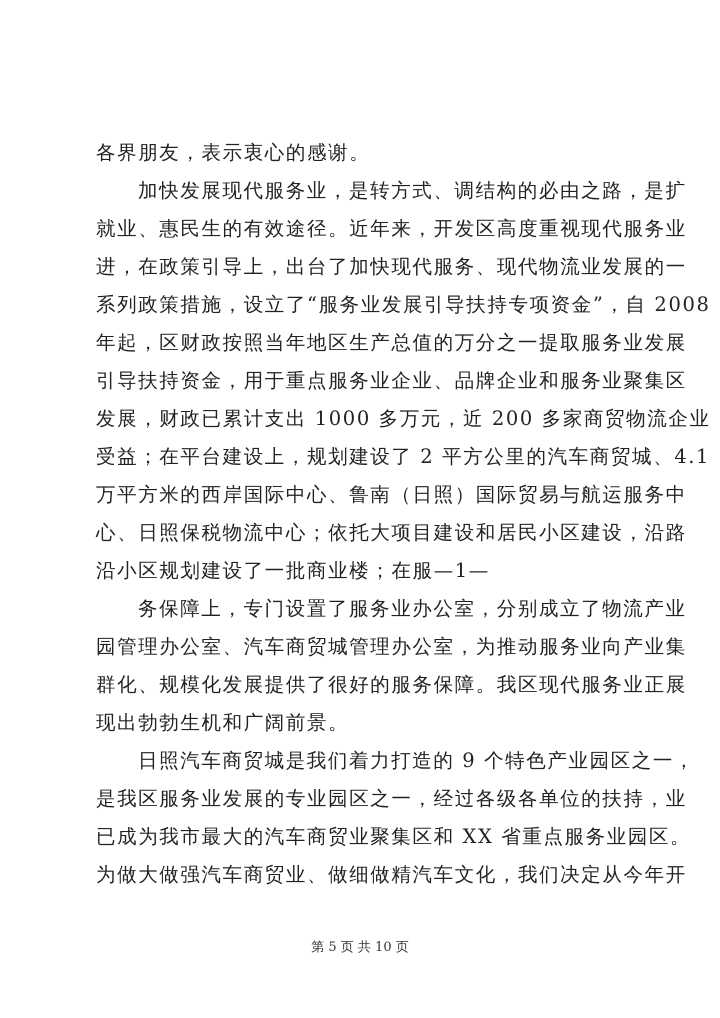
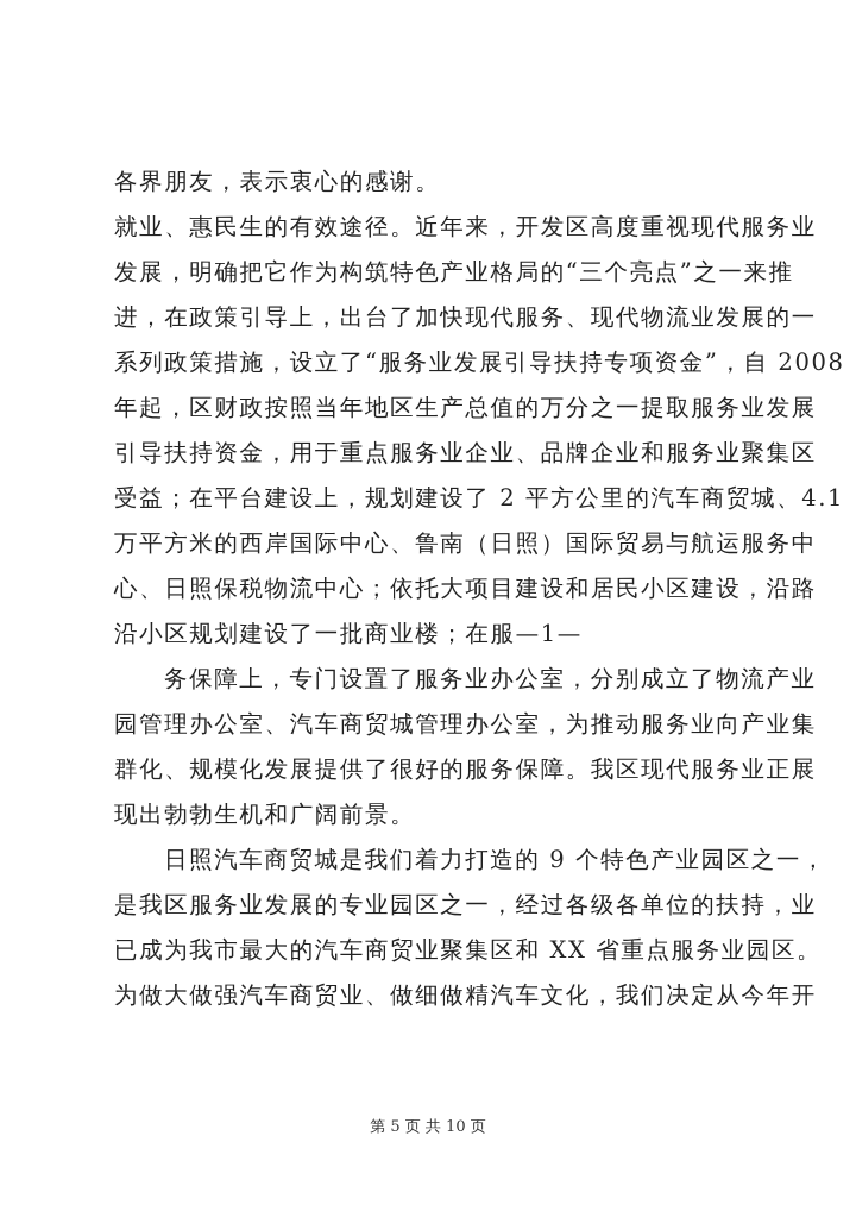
  各界朋友，表示衷心的感谢。
- 加快发展现代服务业，是转方式、调结构的必由之路，是扩
  就业、惠民生的有效途径。近年来，开发区高度重视现代服务业
+ 发展，明确把它作为构筑特色产业格局的“三个亮点”之一来推
  进，在政策引导上，出台了加快现代服务、现代物流业发展的一
  系列政策措施，设立了“服务业发展引导扶持专项资金”，自 2008
  年起，区财政按照当年地区生产总值的万分之一提取服务业发展
  引导扶持资金，用于重点服务业企业、品牌企业和服务业聚集区
- 发展，财政已累计支出 1000 多万元，近 200 多家商贸物流企业
  受益；在平台建设上，规划建设了 2 平方公里的汽车商贸城、4.1
  万平方米的西岸国际中心、鲁南（日照）国际贸易与航运服务中
  心、日照保税物流中心；依托大项目建设和居民小区建设，沿路
  沿小区规划建设了一批商业楼；在服—1—
  务保障上，专门设置了服务业办公室，分别成立了物流产业
  园管理办公室、汽车商贸城管理办公室，为推动服务业向产业集
  群化、规模化发展提供了很好的服务保障。我区现代服务业正展
  现出勃勃生机和广阔前景。
  日照汽车商贸城是我们着力打造的 9 个特色产业园区之一，
  是我区服务业发展的专业园区之一，经过各级各单位的扶持，业
  已成为我市最大的汽车商贸业聚集区和 XX 省重点服务业园区。
  为做大做强汽车商贸业、做细做精汽车文化，我们决定从今年开
  第 5 页 共 10 页
